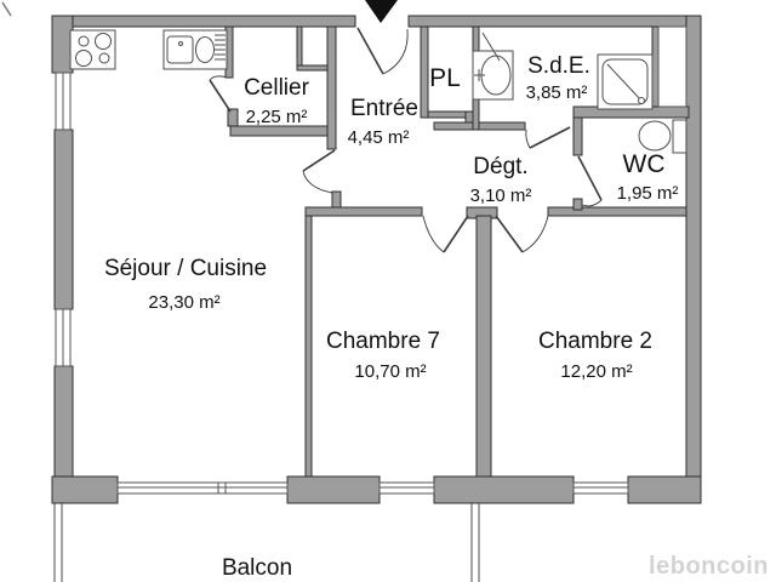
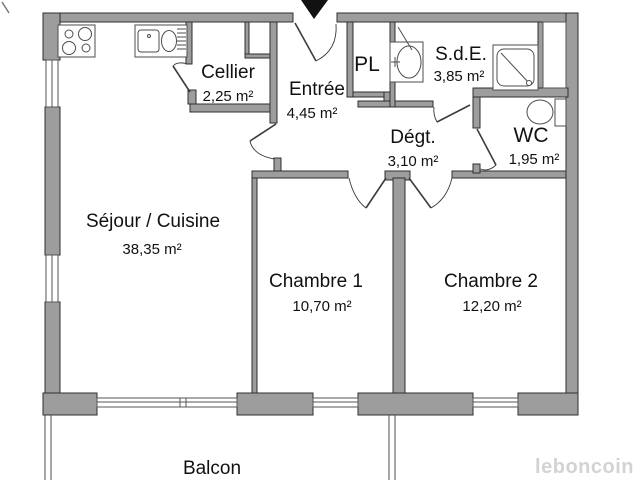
  Cellier
  2,25 m²
  Entrée
  4,45 m²
  PL
  S.d.E.
  3,85 m²
  WC
  1,95 m²
  Dégt.
  3,10 m²
  Séjour / Cuisine
- 23,30 m²
+ 38,35 m²
- Chambre 7
+ Chambre 1
  10,70 m²
  Chambre 2
  12,20 m²
  Balcon
  leboncoin
